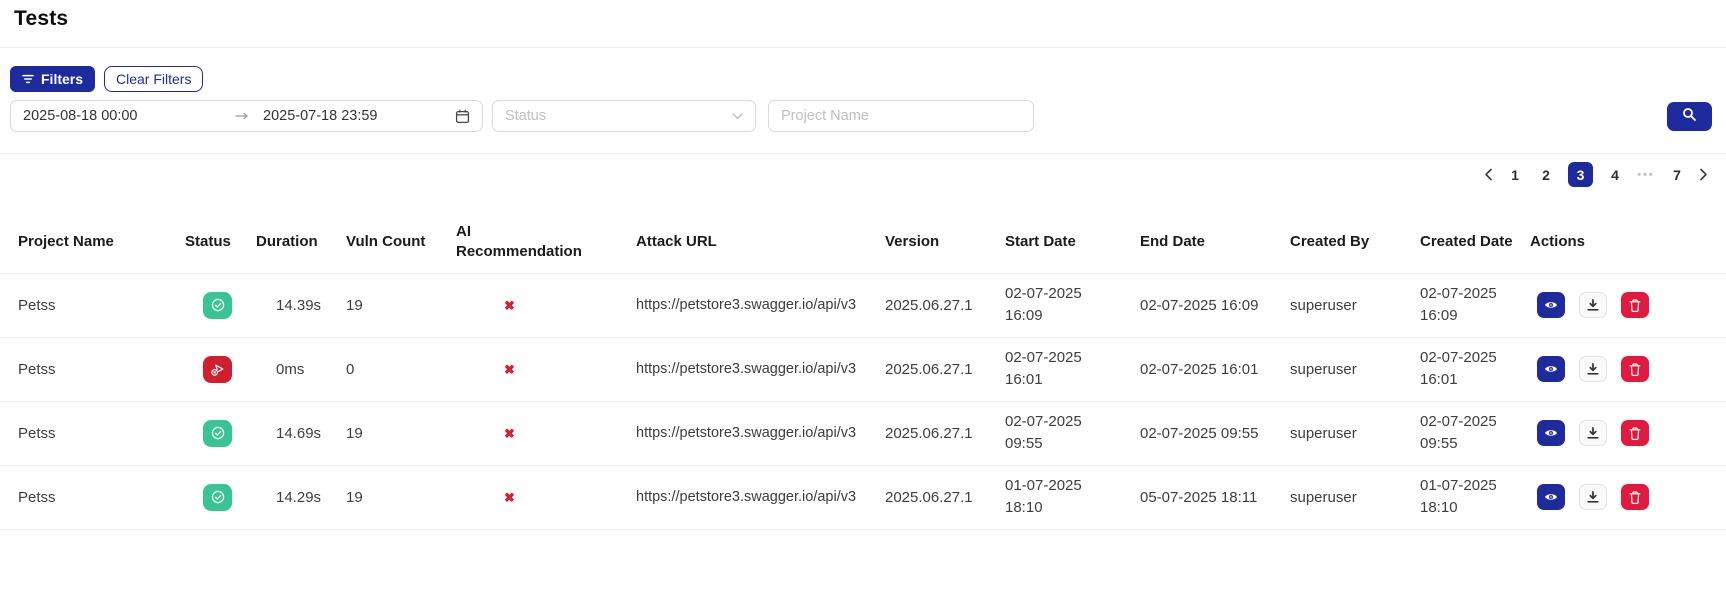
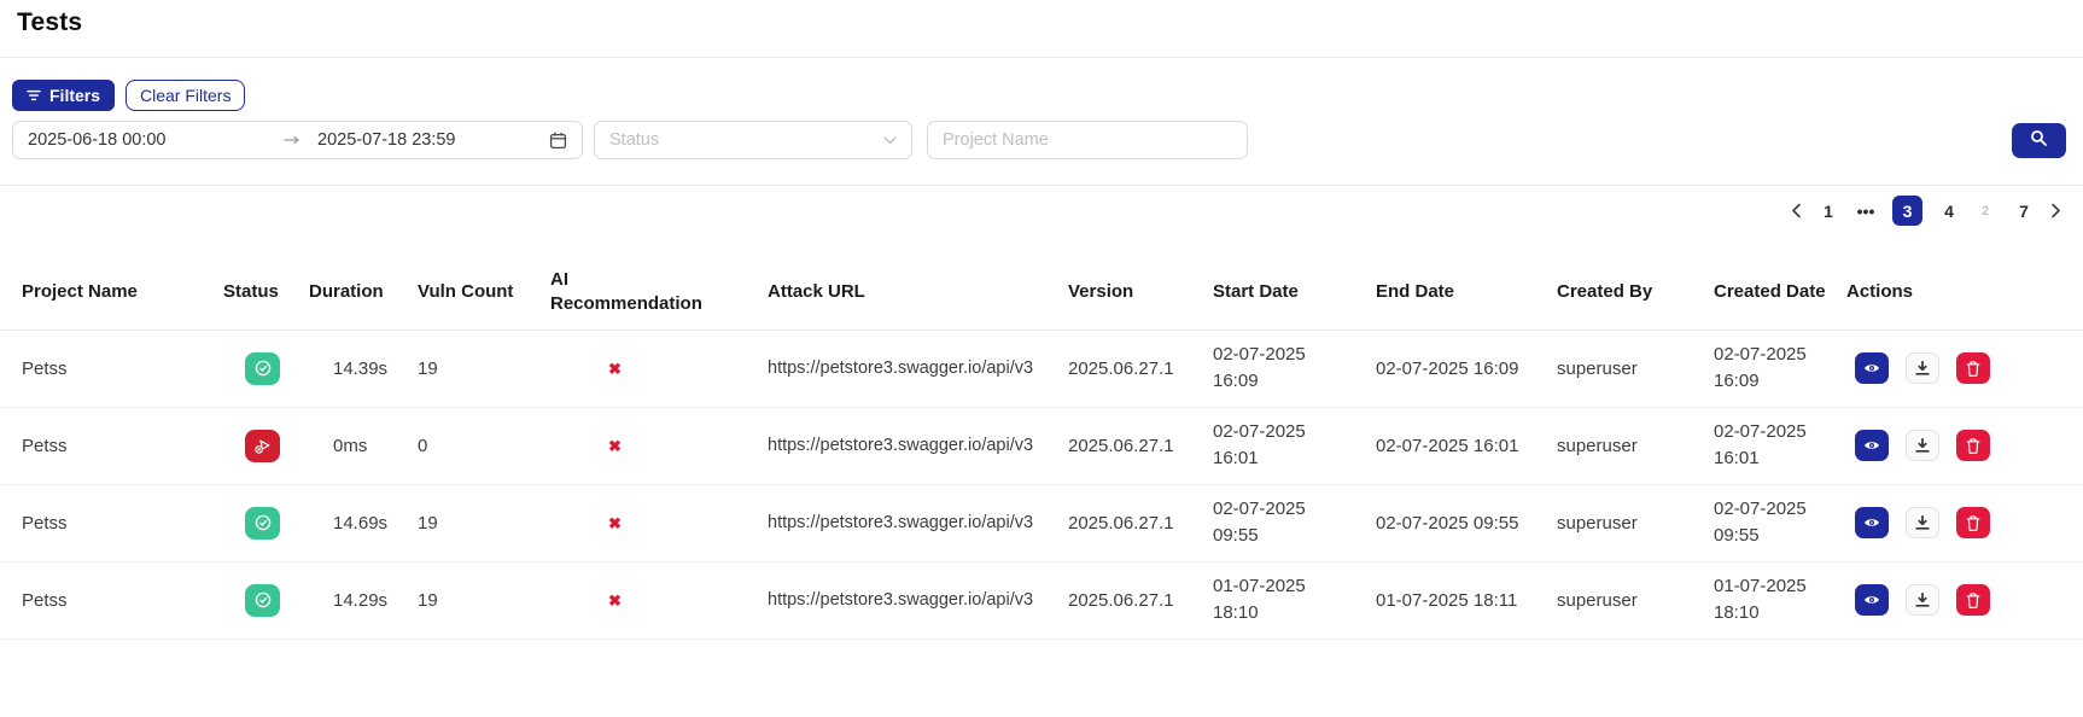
  Tests
  Filters
  Clear Filters
- 2025-08-18 00:00
+ 2025-06-18 00:00
  2025-07-18 23:59
  Status
  Project Name
  1
- 2
+ •••
  3
  4
- •••
+ 2
  7
  Project Name	Status	Duration	Vuln Count	AI Recommendation	Attack URL	Version	Start Date	End Date	Created By	Created Date	Actions
  Petss		14.39s	19	✖	https://petstore3.swagger.io/api/v3	2025.06.27.1	02-07-2025 16:09	02-07-2025 16:09	superuser	02-07-2025 16:09
  Petss		0ms	0	✖	https://petstore3.swagger.io/api/v3	2025.06.27.1	02-07-2025 16:01	02-07-2025 16:01	superuser	02-07-2025 16:01
  Petss		14.69s	19	✖	https://petstore3.swagger.io/api/v3	2025.06.27.1	02-07-2025 09:55	02-07-2025 09:55	superuser	02-07-2025 09:55
- Petss		14.29s	19	✖	https://petstore3.swagger.io/api/v3	2025.06.27.1	01-07-2025 18:10	05-07-2025 18:11	superuser	01-07-2025 18:10
+ Petss		14.29s	19	✖	https://petstore3.swagger.io/api/v3	2025.06.27.1	01-07-2025 18:10	01-07-2025 18:11	superuser	01-07-2025 18:10
